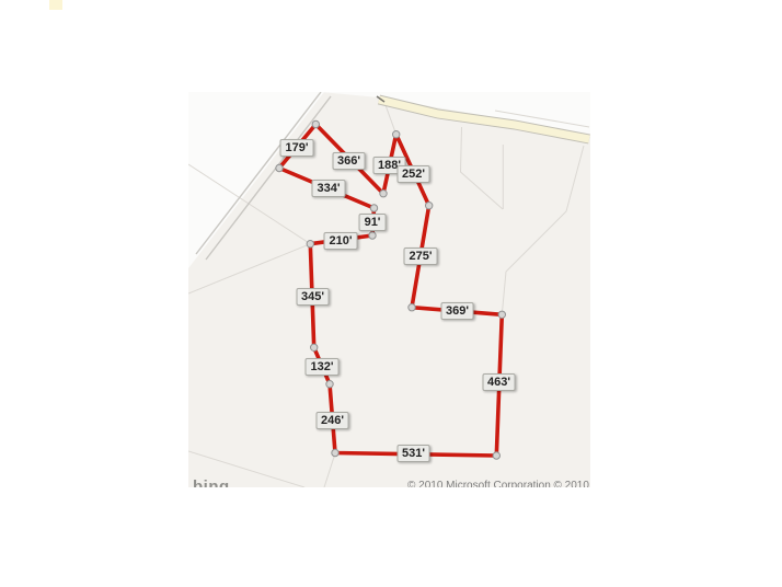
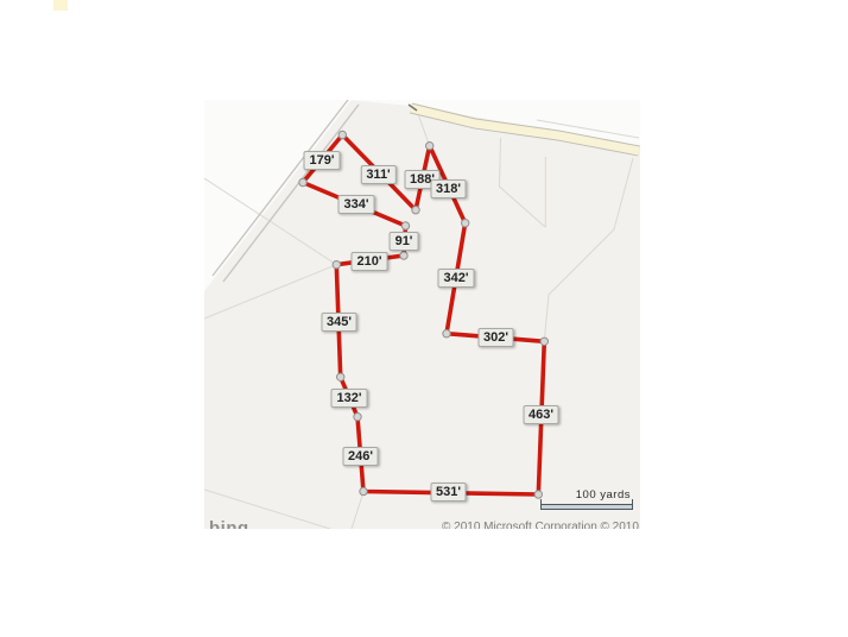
  179'
- 366'
+ 311'
  188
- 252'
+ 318'
  334'
  91'
  210'
- 275'
+ 342'
  345'
- 369'
+ 302'
  132'
  463'
  246'
  531'
+ 100 yards
  bing
  © 2010 Microsoft Corporation © 2010
